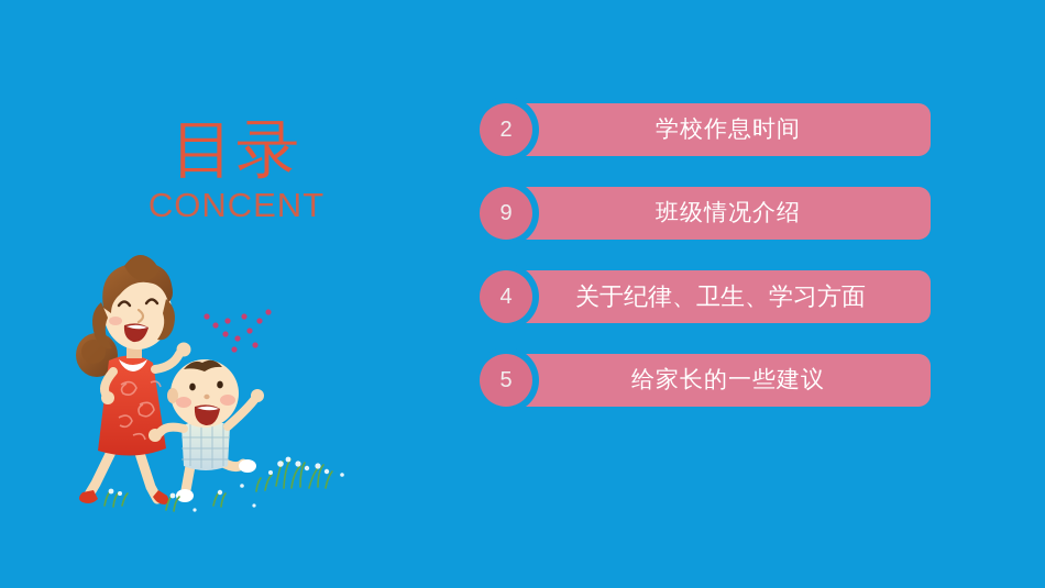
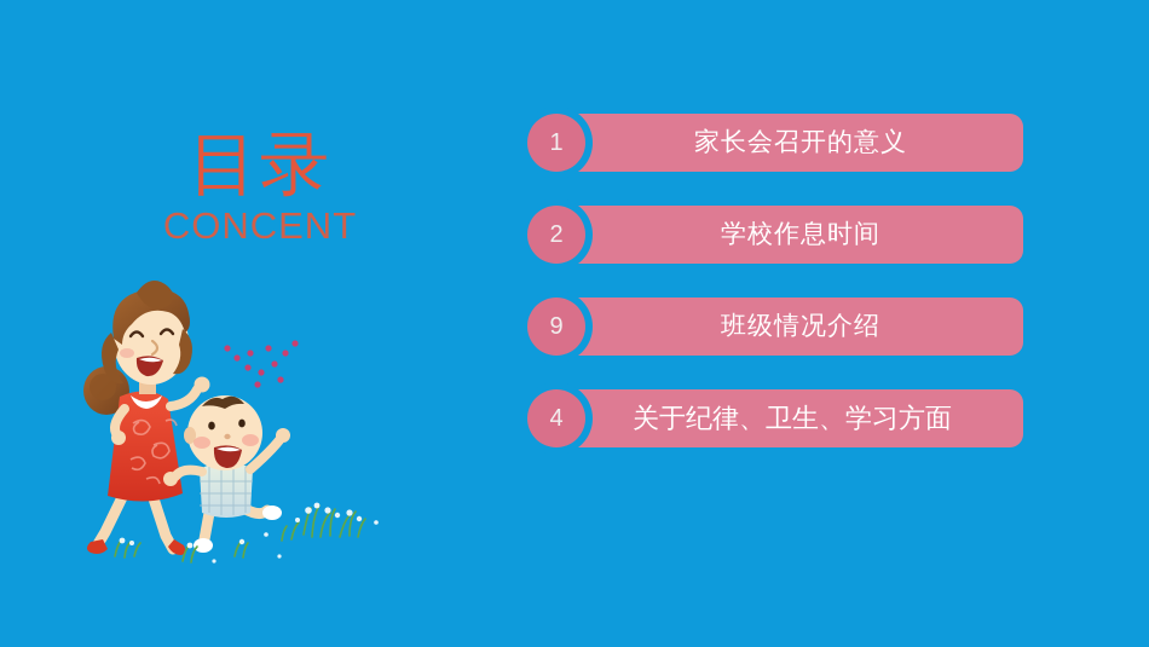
  目录
  CONCENT
+ 家长会召开的意义
+ 1
  学校作息时间
  2
  班级情况介绍
  9
  关于纪律、卫生、学习方面
  4
- 给家长的一些建议
- 5
